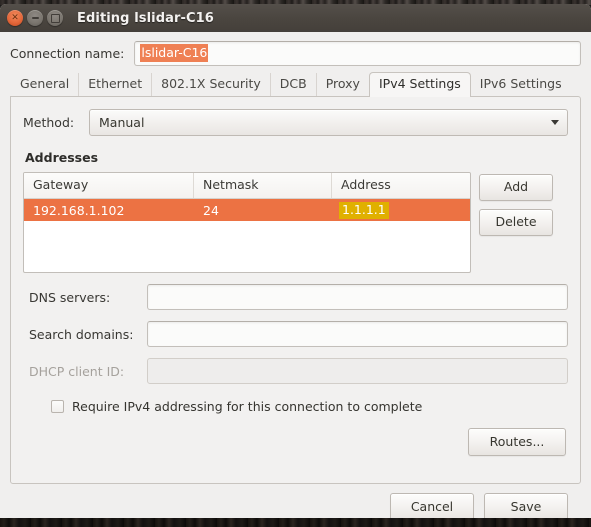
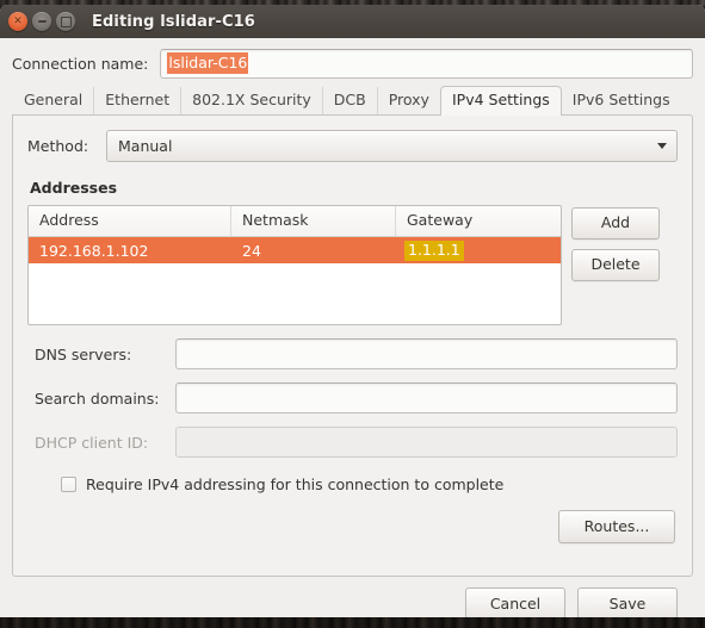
  ✕
  Editing lslidar-C16
  Connection name:
  lslidar-C16
  General
  Ethernet
  802.1X Security
  DCB
  Proxy
  IPv4 Settings
  IPv6 Settings
  Method:
  Manual
  Addresses
- Gateway
+ Address
  Netmask
- Address
+ Gateway
  192.168.1.102
  24
  1.1.1.1
  Add
  Delete
  DNS servers:
  Search domains:
  DHCP client ID:
  Require IPv4 addressing for this connection to complete
  Routes...
  Cancel
  Save
